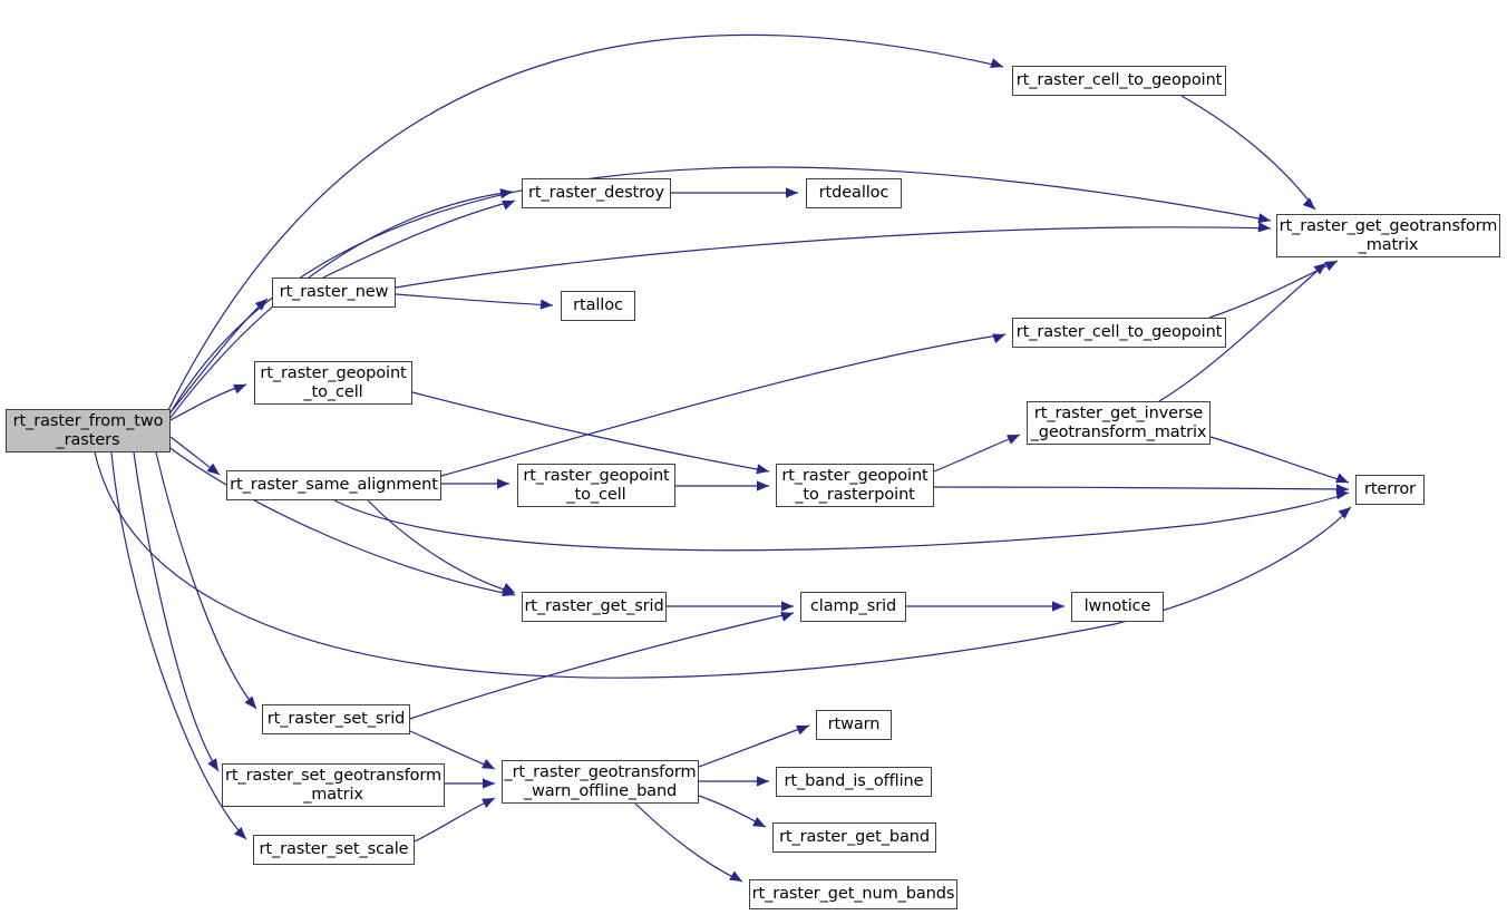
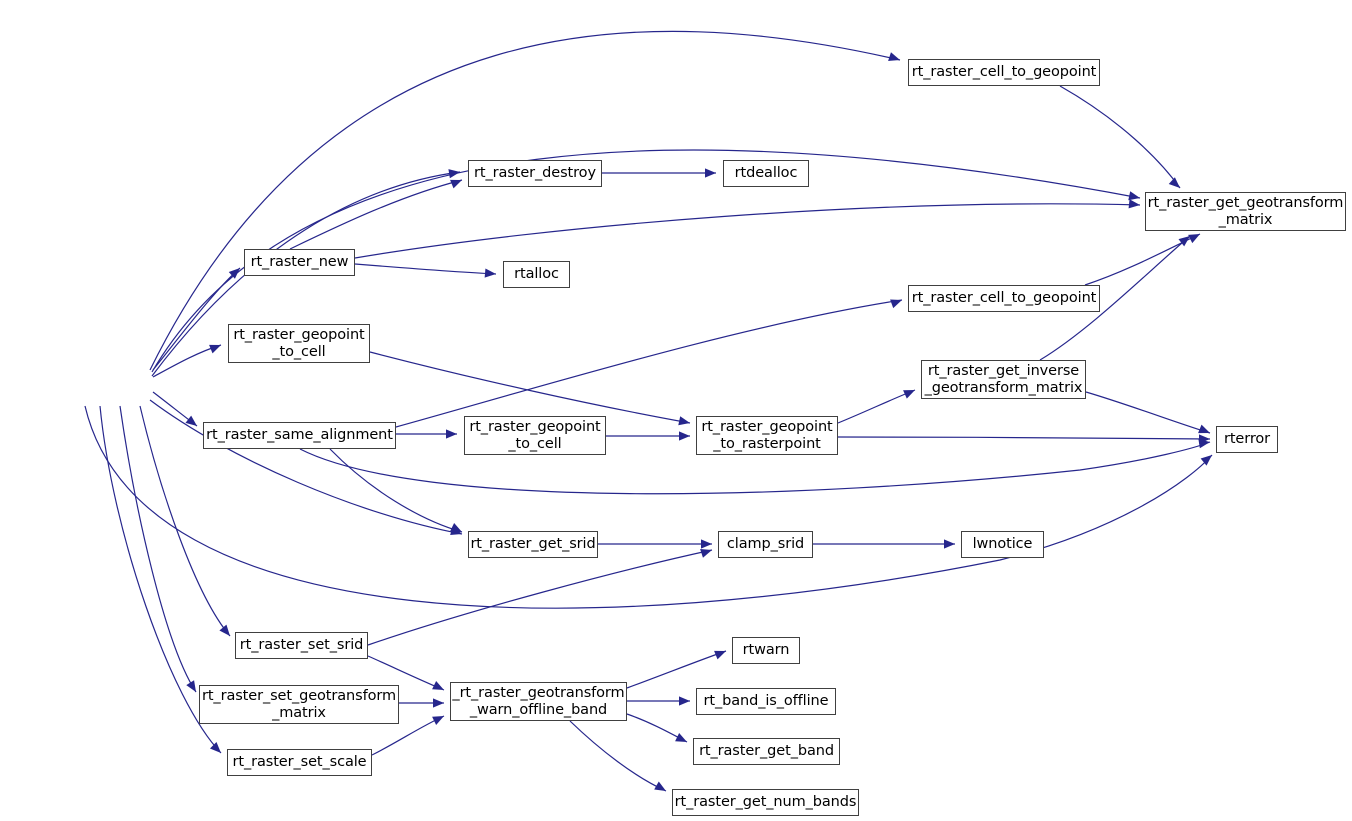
- rt_raster_from_two
- _rasters
  rt_raster_cell_to_geopoint
  rt_raster_get_geotransform
  _matrix
  rt_raster_destroy
  rtdealloc
  rt_raster_new
  rtalloc
  rt_raster_cell_to_geopoint
  rt_raster_geopoint
  _to_cell
  rt_raster_get_inverse
  _geotransform_matrix
  rt_raster_same_alignment
  rt_raster_geopoint
  _to_cell
  rt_raster_geopoint
  _to_rasterpoint
  rterror
  rt_raster_get_srid
  clamp_srid
  lwnotice
  rt_raster_set_srid
  _rt_raster_geotransform
  _warn_offline_band
  rtwarn
  rt_band_is_offline
  rt_raster_set_geotransform
  _matrix
  rt_raster_get_band
  rt_raster_set_scale
  rt_raster_get_num_bands
